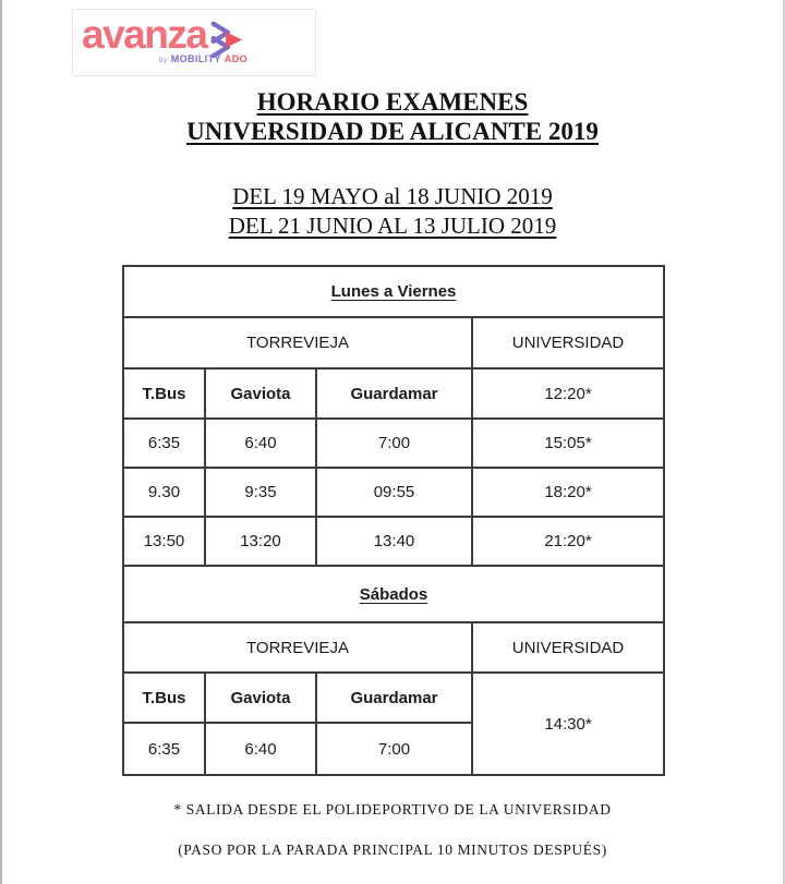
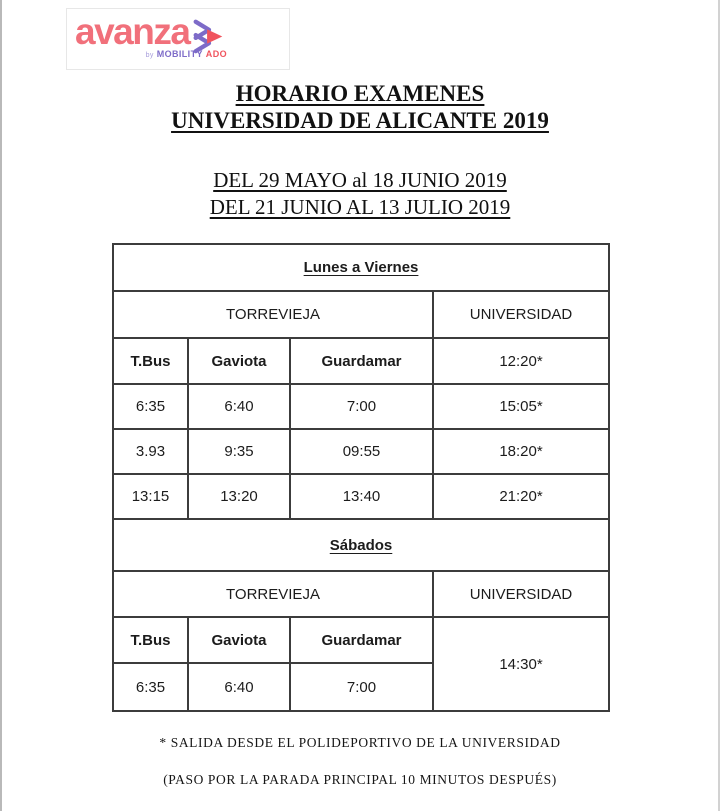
  avanza
  MOBILITY ADO
  HORARIO EXAMENES
  UNIVERSIDAD DE ALICANTE 2019
- DEL 19 MAYO al 18 JUNIO 2019
+ DEL 29 MAYO al 18 JUNIO 2019
  DEL 21 JUNIO AL 13 JULIO 2019
  Lunes a Viernes
  TORREVIEJA	UNIVERSIDAD
  T.Bus	Gaviota	Guardamar	12:20*
  6:35	6:40	7:00	15:05*
- 9.30	9:35	09:55	18:20*
+ 3.93	9:35	09:55	18:20*
- 13:50	13:20	13:40	21:20*
+ 13:15	13:20	13:40	21:20*
  Sábados
  TORREVIEJA	UNIVERSIDAD
  T.Bus	Gaviota	Guardamar	14:30*
  6:35	6:40	7:00
  * SALIDA DESDE EL POLIDEPORTIVO DE LA UNIVERSIDAD
  (PASO POR LA PARADA PRINCIPAL 10 MINUTOS DESPUÉS)
